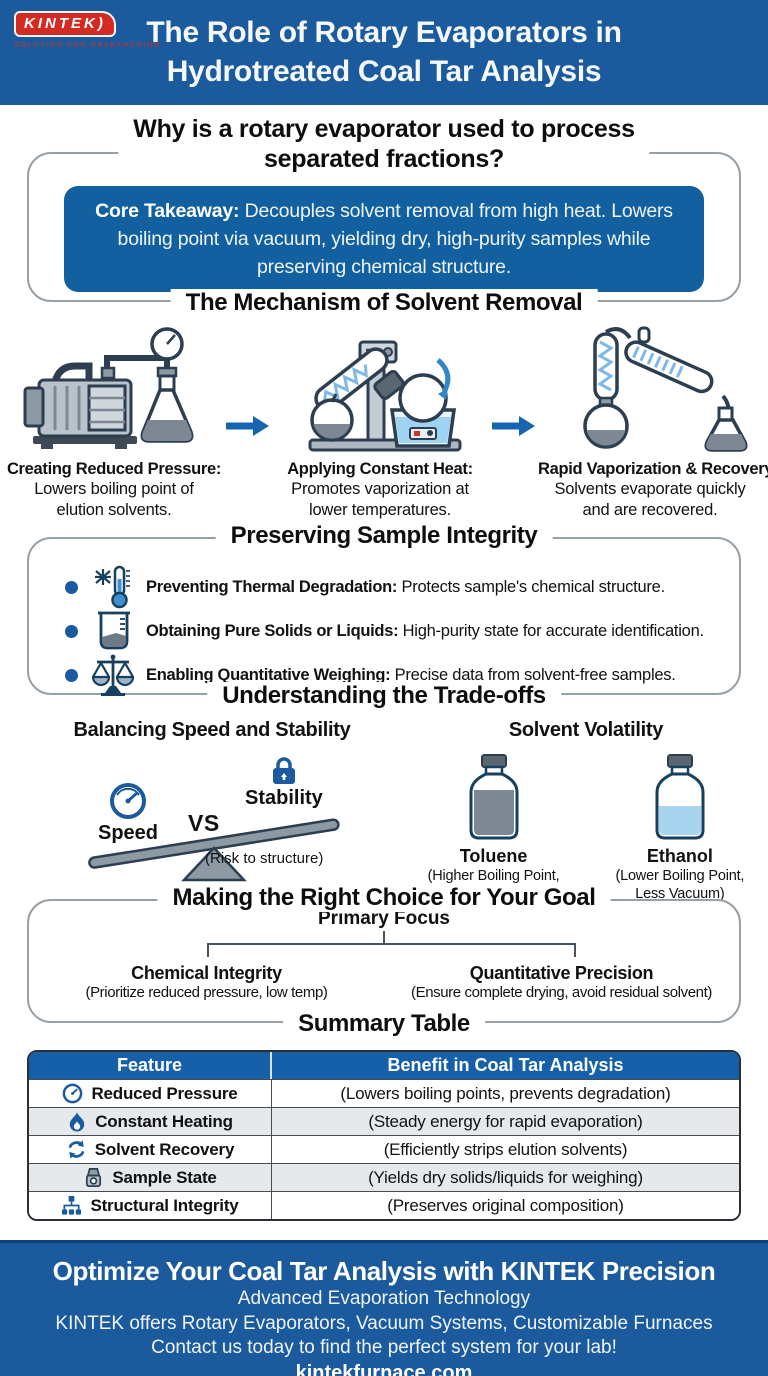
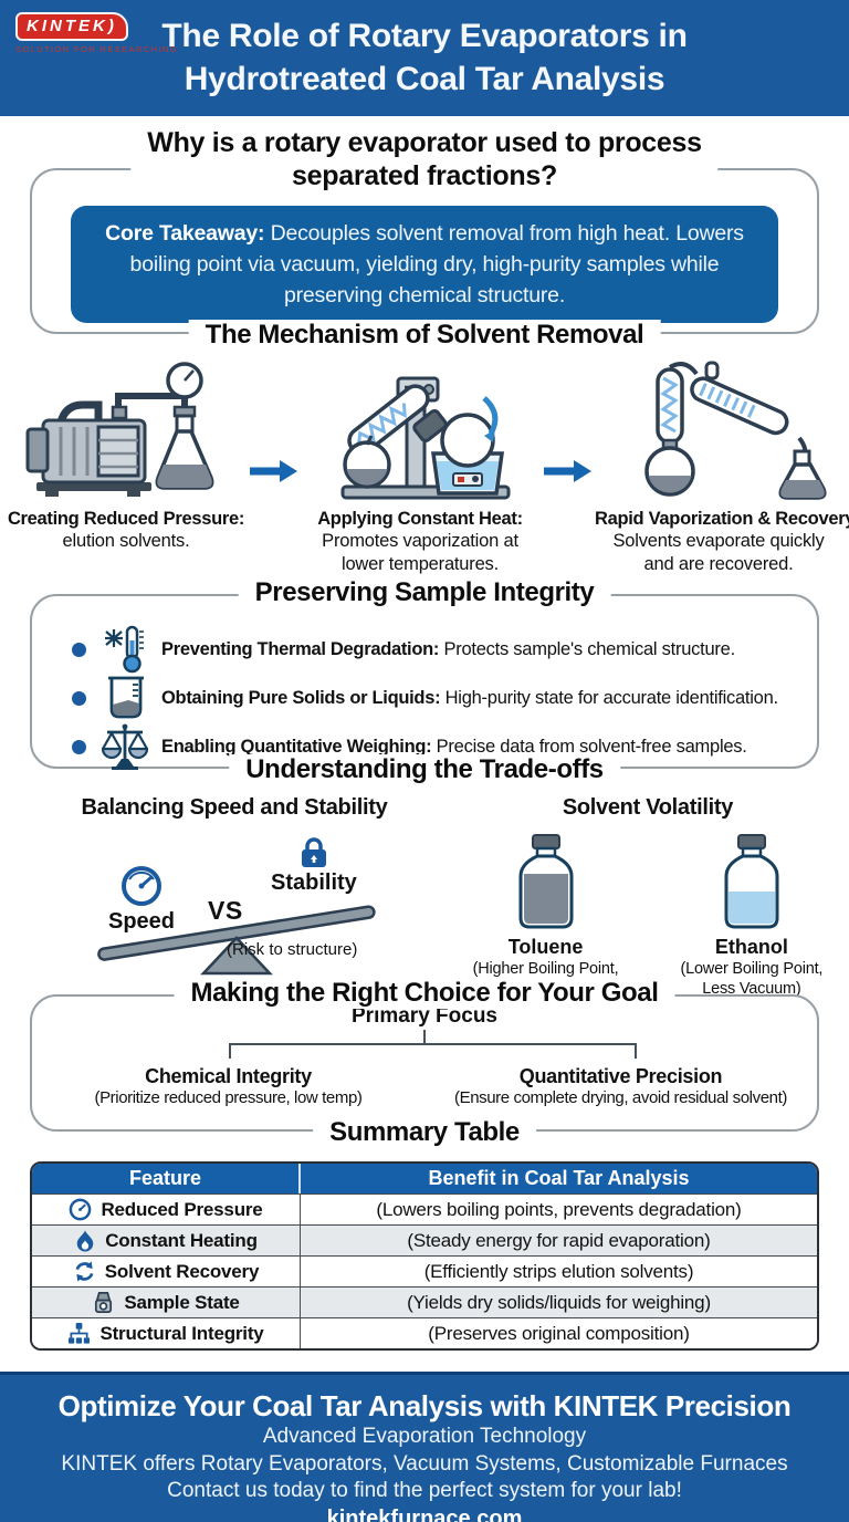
  KINTEK)
  SOLUTION FOR RESEARCHING
  The Role of Rotary Evaporators in
  Hydrotreated Coal Tar Analysis
  Why is a rotary evaporator used to process
  separated fractions?
  Core Takeaway: Decouples solvent removal from high heat. Lowers boiling point via vacuum, yielding dry, high-purity samples while preserving chemical structure.
  The Mechanism of Solvent Removal
  Creating Reduced Pressure:
- Lowers boiling point of
  elution solvents.
  Applying Constant Heat:
  Promotes vaporization at
  lower temperatures.
  Rapid Vaporization & Recover
  Solvents evaporate quickly
  and are recovered.
  Preserving Sample Integrity
  Preventing Thermal Degradation: Protects sample's chemical structure.
  Obtaining Pure Solids or Liquids: High-purity state for accurate identification.
  Enabling Quantitative Weighing: Precise data from solvent-free samples.
  Understanding the Trade-offs
  Balancing Speed and Stability
  Speed
  VS
  Stability
  (Risk to structure)
  Solvent Volatility
  Toluene
  (Higher Boiling Point,
  Ethanol
  (Lower Boiling Point,
  Less Vacuum)
  Making the Right Choice for Your Goal
  Primary Focus
  Chemical Integrity
  (Prioritize reduced pressure, low temp)
  Quantitative Precision
  (Ensure complete drying, avoid residual solvent)
  Summary Table
  Feature
  Benefit in Coal Tar Analysis
  Reduced Pressure
  (Lowers boiling points, prevents degradation)
  Constant Heating
  (Steady energy for rapid evaporation)
  Solvent Recovery
  (Efficiently strips elution solvents)
  Sample State
  (Yields dry solids/liquids for weighing)
  Structural Integrity
  (Preserves original composition)
  Optimize Your Coal Tar Analysis with KINTEK Precision
  Advanced Evaporation Technology
  KINTEK offers Rotary Evaporators, Vacuum Systems, Customizable Furnaces
  Contact us today to find the perfect system for your lab!
  kintekfurnace.com
